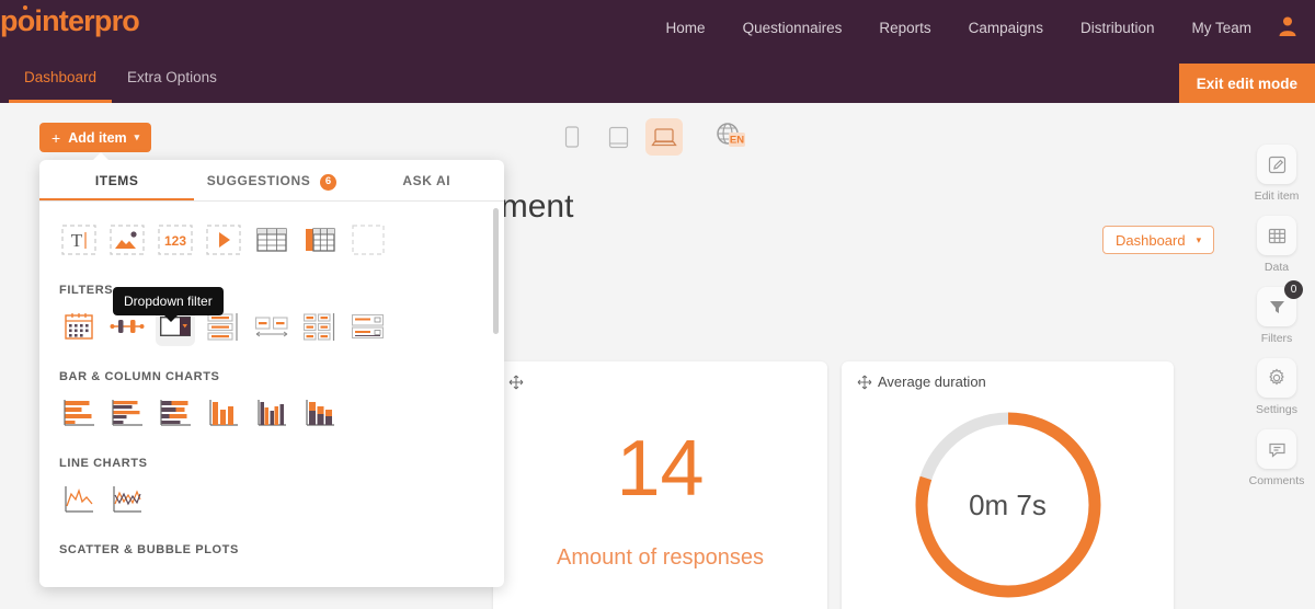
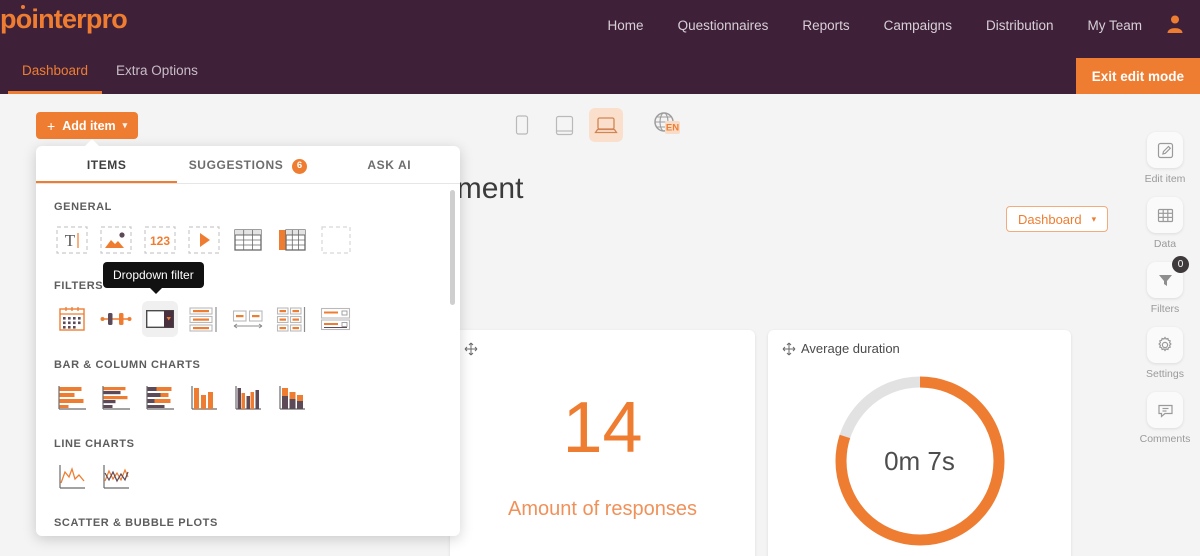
  pointerpro
  Home
  Questionnaires
  Reports
  Campaigns
  Distribution
  My Team
  Dashboard
  Extra Options
  Exit edit mode
  EN
  Dashboard
  ▾
  14
  Amount of responses
  Average duration
  0m 7s
  Edit item
  Data
  0
  Filters
  Settings
  Comments
  +
  Add item
  ▾
  ITEMS
  SUGGESTIONS 6
  ASK AI
+ GENERAL
  T
  123
  FILTERS
  BAR & COLUMN CHARTS
  LINE CHARTS
  SCATTER & BUBBLE PLOTS
  Dropdown filter
